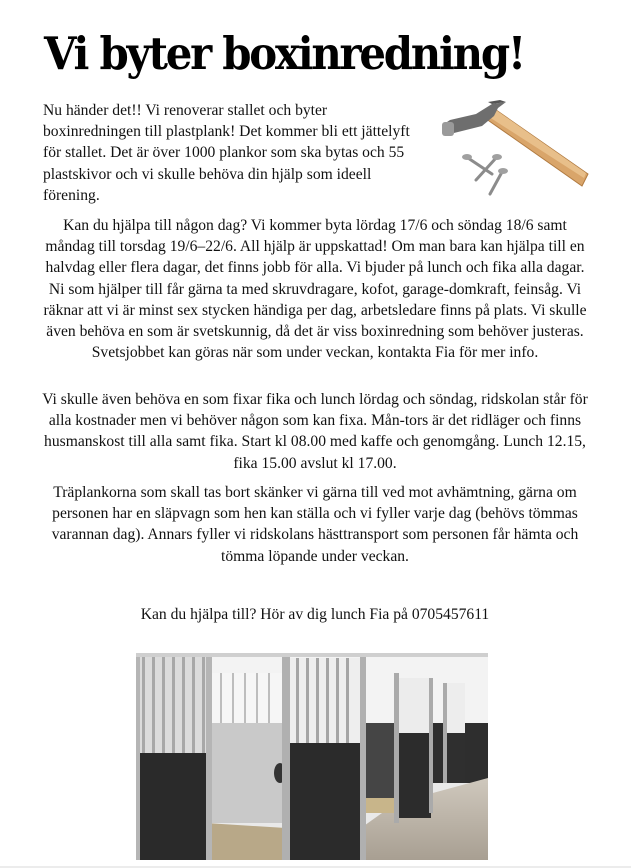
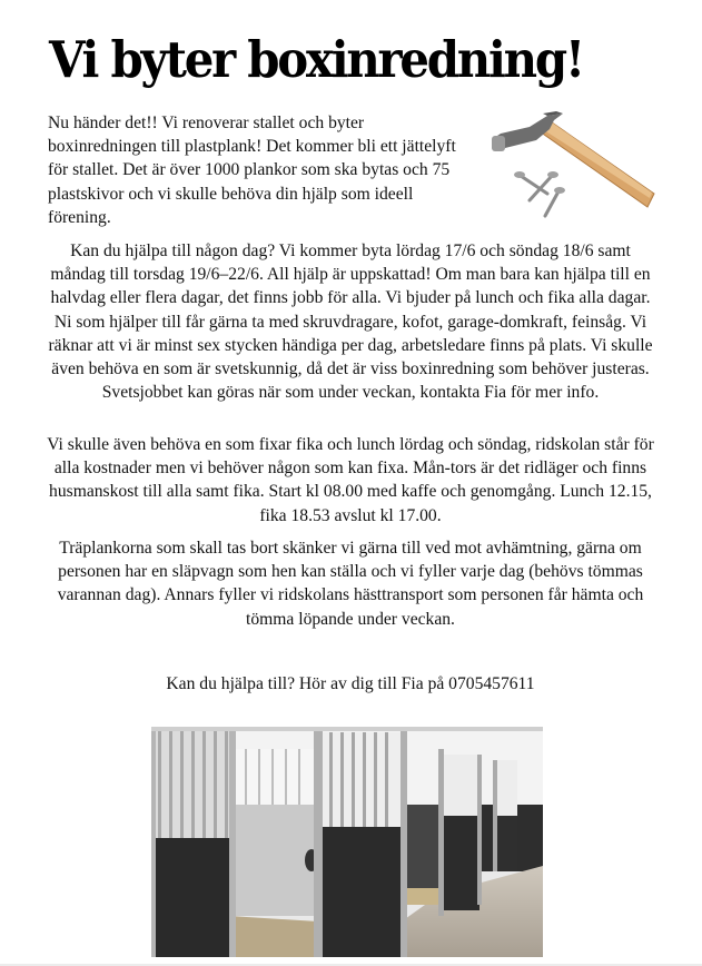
  Vi byter boxinredning!
- Nu händer det!! Vi renoverar stallet och byter boxinredningen till plastplank! Det kommer bli ett jättelyft för stallet. Det är över 1000 plankor som ska bytas och 55 plastskivor och vi skulle behöva din hjälp som ideell förening.
+ Nu händer det!! Vi renoverar stallet och byter boxinredningen till plastplank! Det kommer bli ett jättelyft för stallet. Det är över 1000 plankor som ska bytas och 75 plastskivor och vi skulle behöva din hjälp som ideell förening.
  Kan du hjälpa till någon dag? Vi kommer byta lördag 17/6 och söndag 18/6 samt måndag till torsdag 19/6–22/6. All hjälp är uppskattad! Om man bara kan hjälpa till en halvdag eller flera dagar, det finns jobb för alla. Vi bjuder på lunch och fika alla dagar. Ni som hjälper till får gärna ta med skruvdragare, kofot, garage-domkraft, feinsåg. Vi räknar att vi är minst sex stycken händiga per dag, arbetsledare finns på plats. Vi skulle även behöva en som är svetskunnig, då det är viss boxinredning som behöver justeras. Svetsjobbet kan göras när som under veckan, kontakta Fia för mer info.
- Vi skulle även behöva en som fixar fika och lunch lördag och söndag, ridskolan står för alla kostnader men vi behöver någon som kan fixa. Mån-tors är det ridläger och finns husmanskost till alla samt fika. Start kl 08.00 med kaffe och genomgång. Lunch 12.15, fika 15.00 avslut kl 17.00.
+ Vi skulle även behöva en som fixar fika och lunch lördag och söndag, ridskolan står för alla kostnader men vi behöver någon som kan fixa. Mån-tors är det ridläger och finns husmanskost till alla samt fika. Start kl 08.00 med kaffe och genomgång. Lunch 12.15, fika 18.53 avslut kl 17.00.
  Träplankorna som skall tas bort skänker vi gärna till ved mot avhämtning, gärna om personen har en släpvagn som hen kan ställa och vi fyller varje dag (behövs tömmas varannan dag). Annars fyller vi ridskolans hästtransport som personen får hämta och tömma löpande under veckan.
- Kan du hjälpa till? Hör av dig lunch Fia på 0705457611
+ Kan du hjälpa till? Hör av dig till Fia på 0705457611
